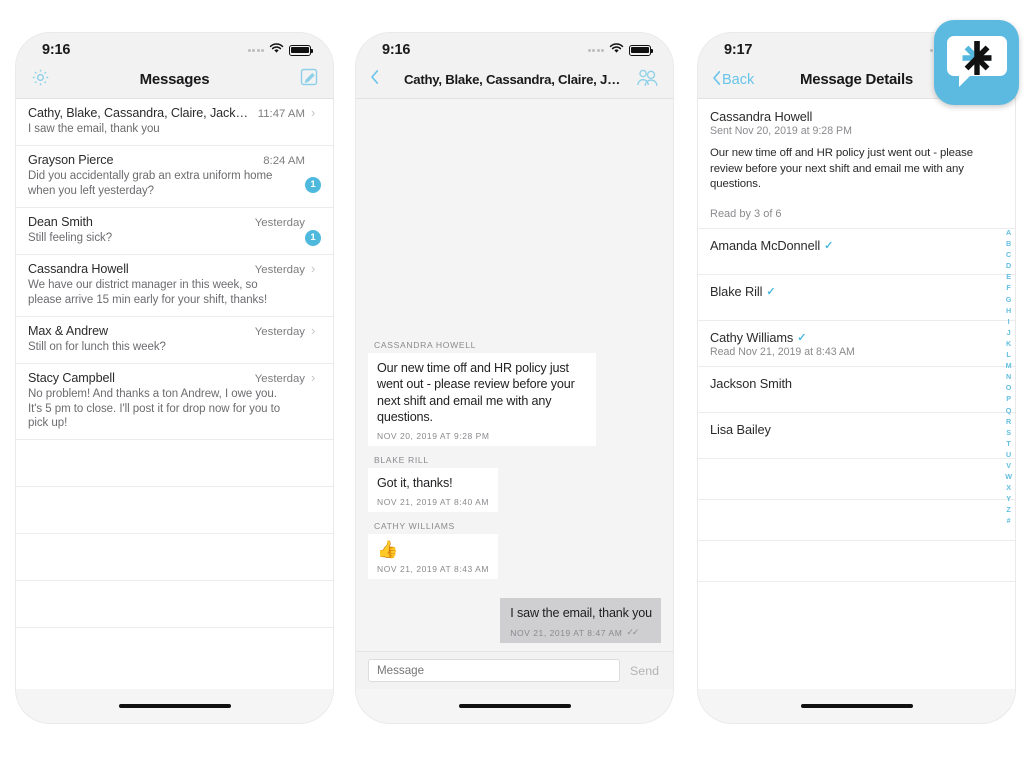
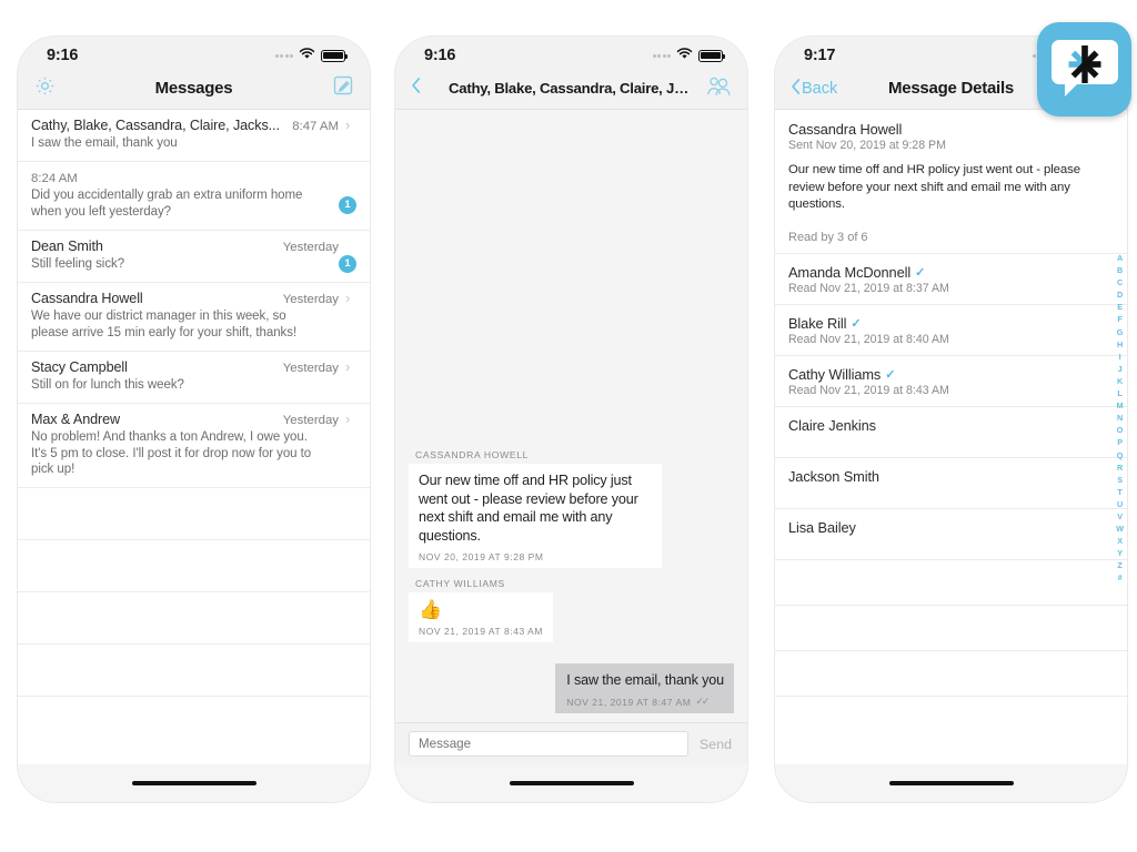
  9:16
  Messages
  Cathy, Blake, Cassandra, Claire, Jacks...
- 11:47 AM
+ 8:47 AM
  ›
  I saw the email, thank you
- Grayson Pierce
  8:24 AM
  Did you accidentally grab an extra uniform home when you left yesterday?
  1
  Dean Smith
  Yesterday
  Still feeling sick?
  1
  Cassandra Howell
  Yesterday
  ›
  We have our district manager in this week, so please arrive 15 min early for your shift, thanks!
- Max & Andrew
+ Stacy Campbell
  Yesterday
  ›
  Still on for lunch this week?
- Stacy Campbell
+ Max & Andrew
  Yesterday
  ›
  No problem! And thanks a ton Andrew, I owe you. It's 5 pm to close. I'll post it for drop now for you to pick up!
  9:16
  Cathy, Blake, Cassandra, Claire, Jac..
  CASSANDRA HOWELL
  Our new time off and HR policy just went out - please review before your next shift and email me with any questions.
  NOV 20, 2019 AT 9:28 PM
- BLAKE RILL
- Got it, thanks!
- NOV 21, 2019 AT 8:40 AM
  CATHY WILLIAMS
  👍
  NOV 21, 2019 AT 8:43 AM
  I saw the email, thank you
  NOV 21, 2019 AT 8:47 AM
  ✓✓
  Message
  Send
  9:17
  Back
  Message Details
  A
  B
  C
  D
  E
  F
  G
  H
  I
  J
  K
  L
  M
  N
  O
  P
  Q
  R
  S
  T
  U
  V
  W
  X
  Y
  Z
  #
  Cassandra Howell
  Sent Nov 20, 2019 at 9:28 PM
  Our new time off and HR policy just went out - please review before your next shift and email me with any questions.
  Read by 3 of 6
  Amanda McDonnell
  ✓
+ Read Nov 21, 2019 at 8:37 AM
  Blake Rill
  ✓
+ Read Nov 21, 2019 at 8:40 AM
  Cathy Williams
  ✓
  Read Nov 21, 2019 at 8:43 AM
+ Claire Jenkins
  Jackson Smith
  Lisa Bailey
